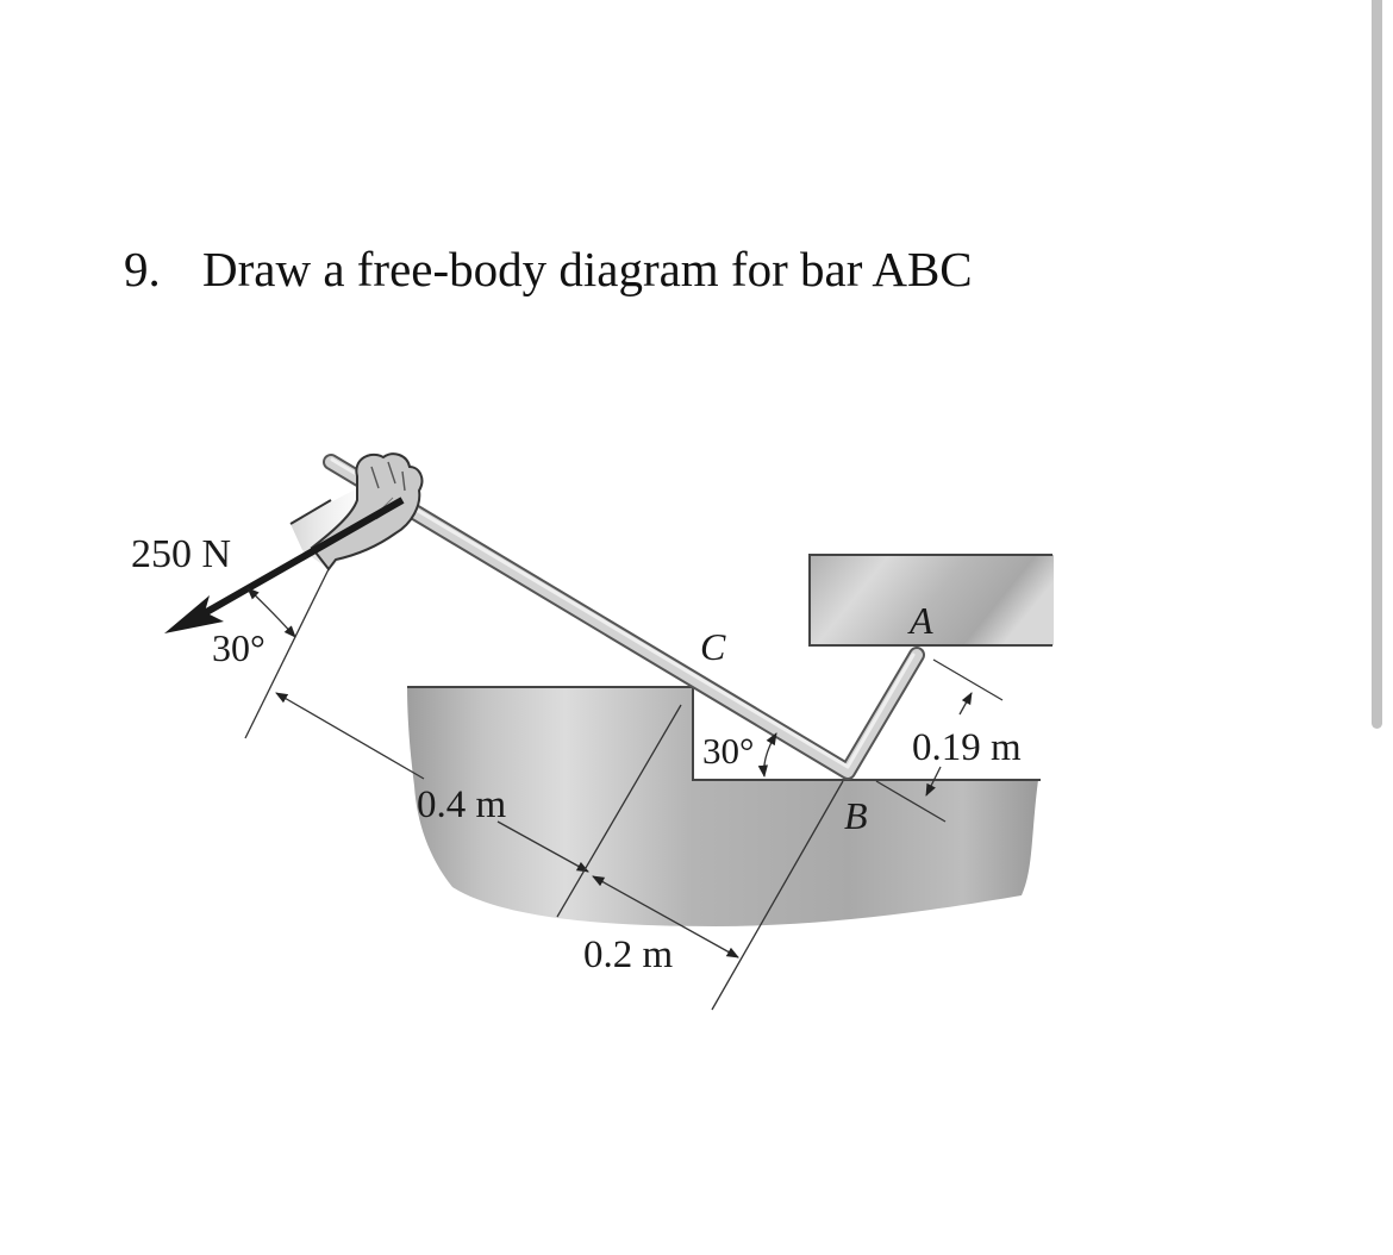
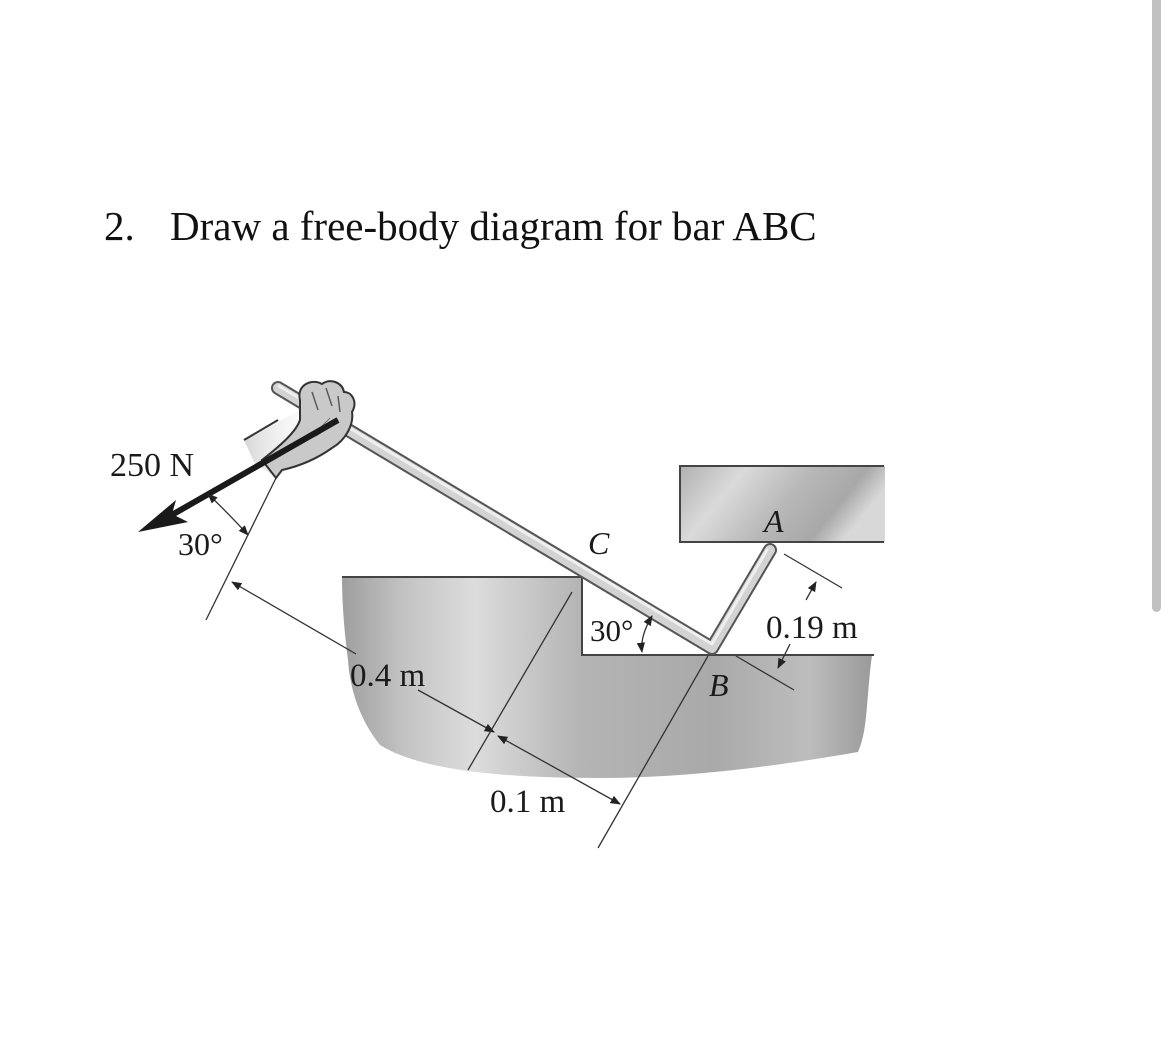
- 9. Draw a free-body diagram for bar ABC
+ 2. Draw a free-body diagram for bar ABC
  250 N
  30°
  0.4 m
- 0.2 m
+ 0.1 m
  30°
  0.19 m
  A
  C
  B
